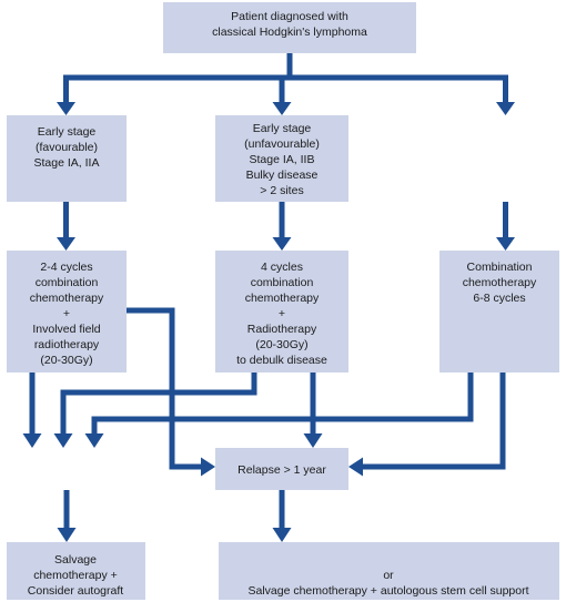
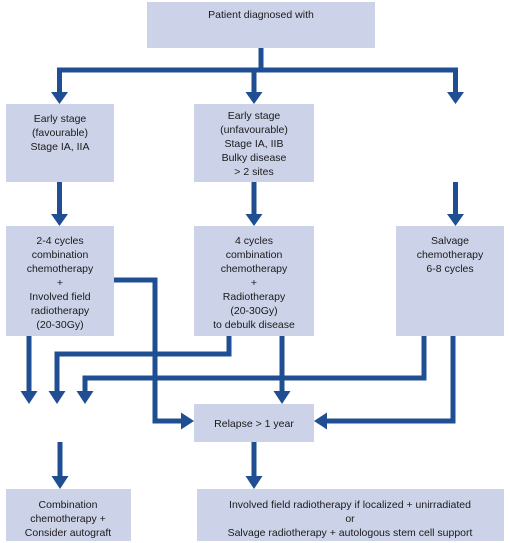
  Patient diagnosed with
- classical Hodgkin's lymphoma
  Early stage
  (favourable)
  Stage IA, IIA
  Early stage
  (unfavourable)
  Stage IA, IIB
  Bulky disease
  > 2 sites
  2-4 cycles
  combination
  chemotherapy
  +
  Involved field
  radiotherapy
  (20-30Gy)
  4 cycles
  combination
  chemotherapy
  +
  Radiotherapy
  (20-30Gy)
  to debulk disease
- Combination
+ Salvage
  chemotherapy
  6-8 cycles
  Relapse > 1 year
- Salvage
+ Combination
  chemotherapy +
  Consider autograft
+ Involved field radiotherapy if localized + unirradiated
  or
- Salvage chemotherapy + autologous stem cell support
+ Salvage radiotherapy + autologous stem cell support
